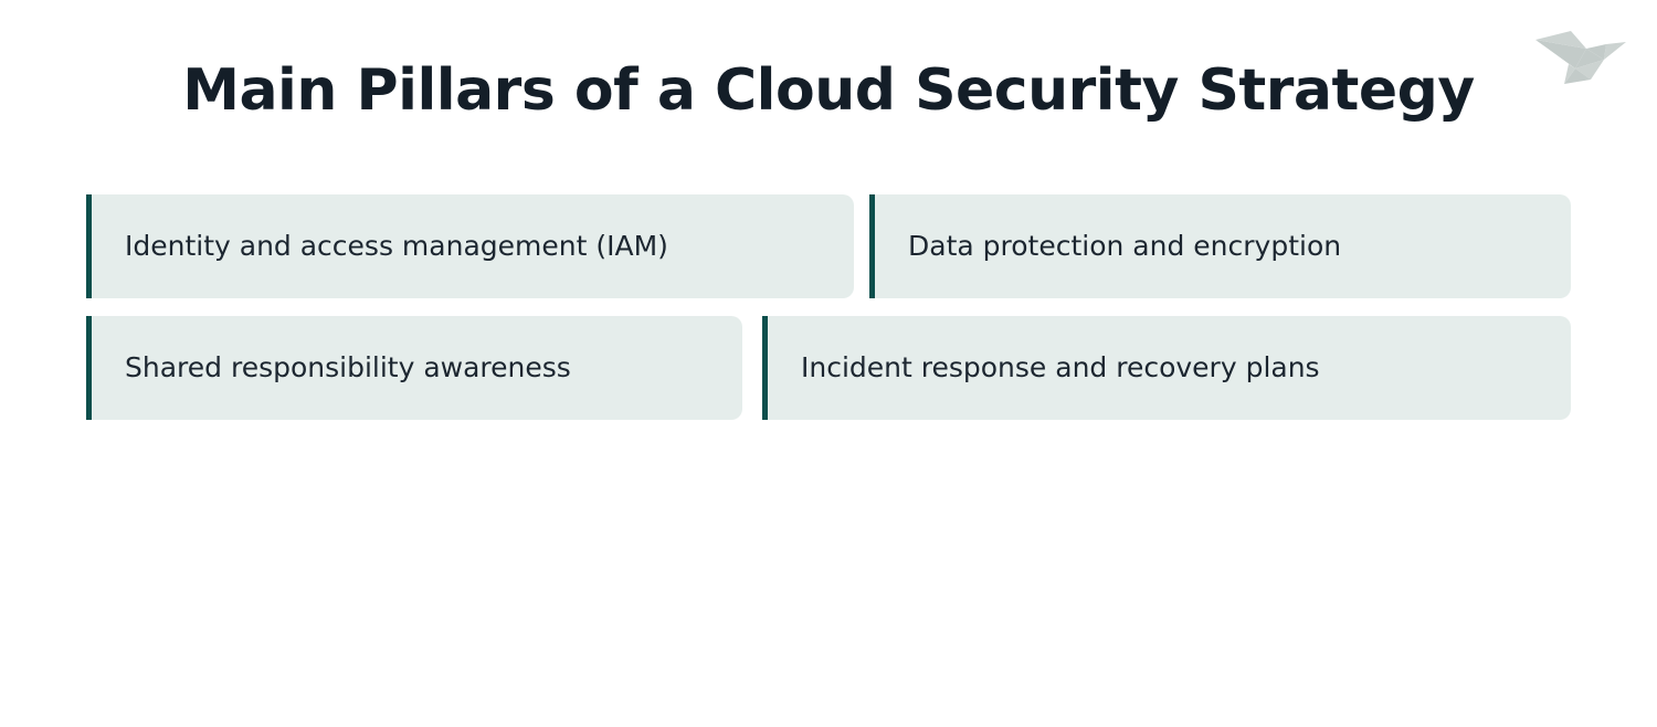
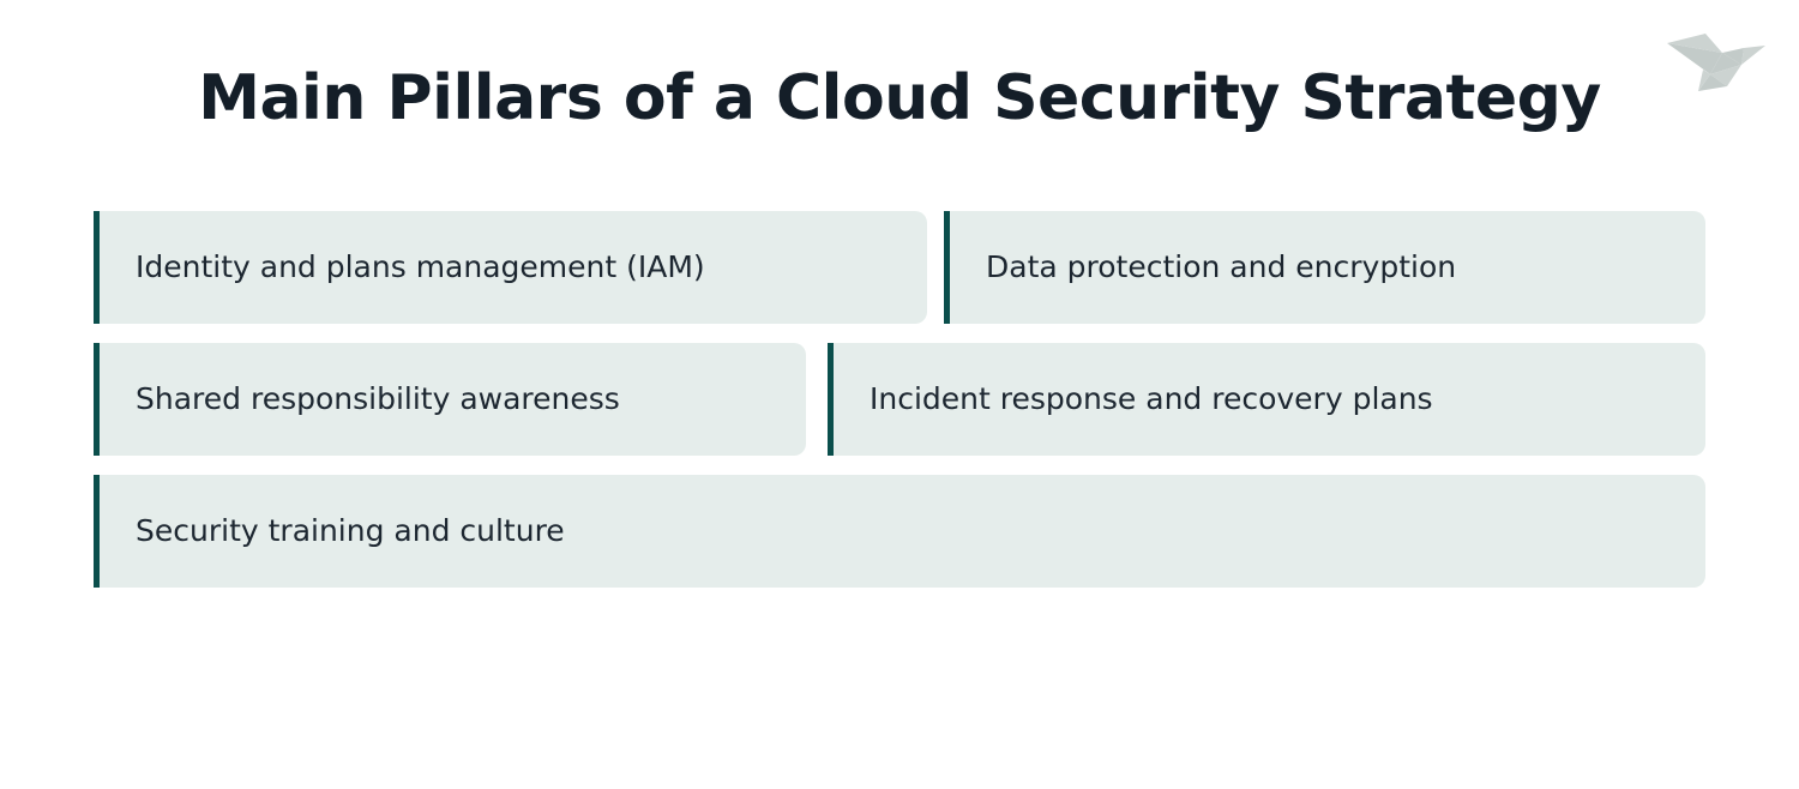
  Main Pillars of a Cloud Security Strategy
- Identity and access management (IAM)
+ Identity and plans management (IAM)
  Data protection and encryption
  Shared responsibility awareness
  Incident response and recovery plans
+ Security training and culture
